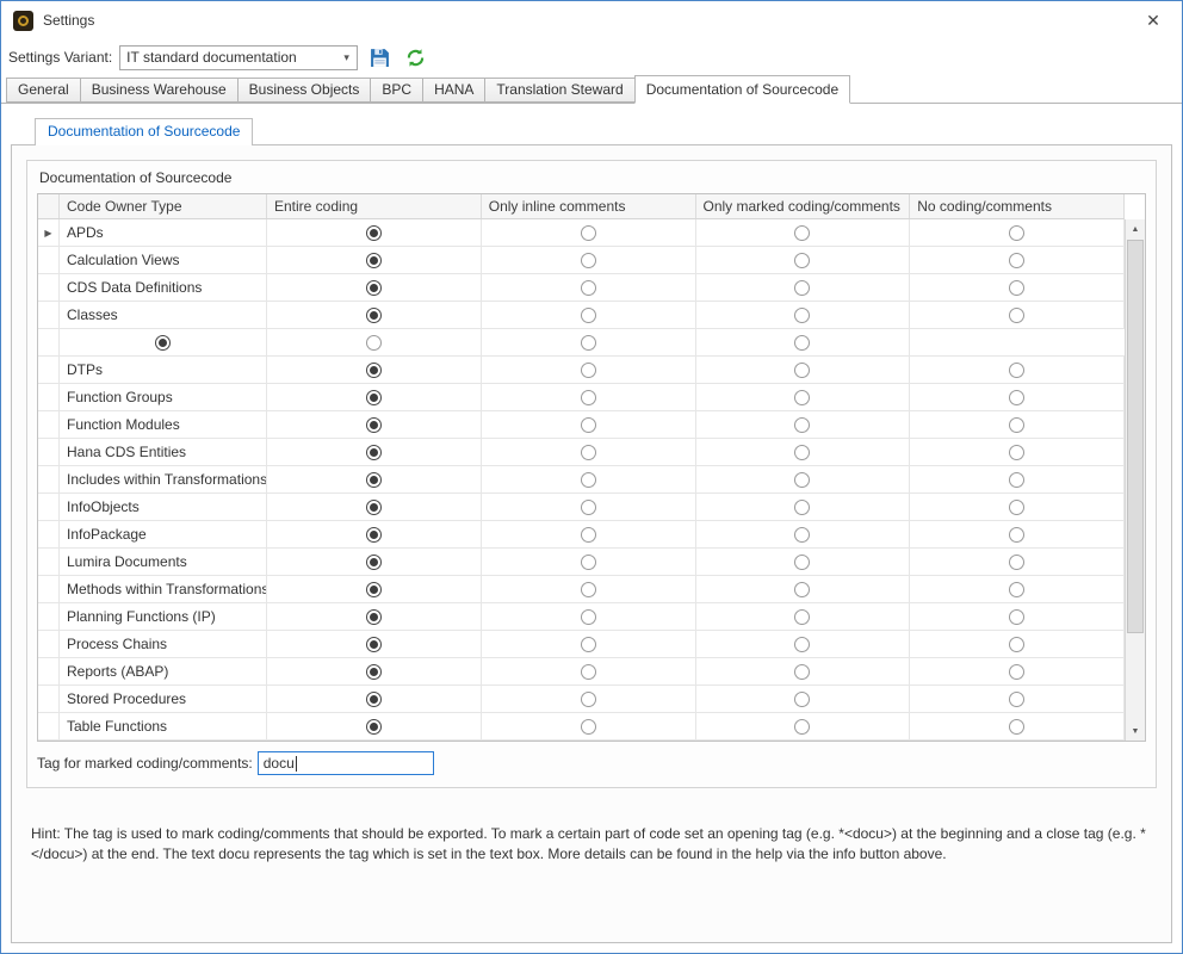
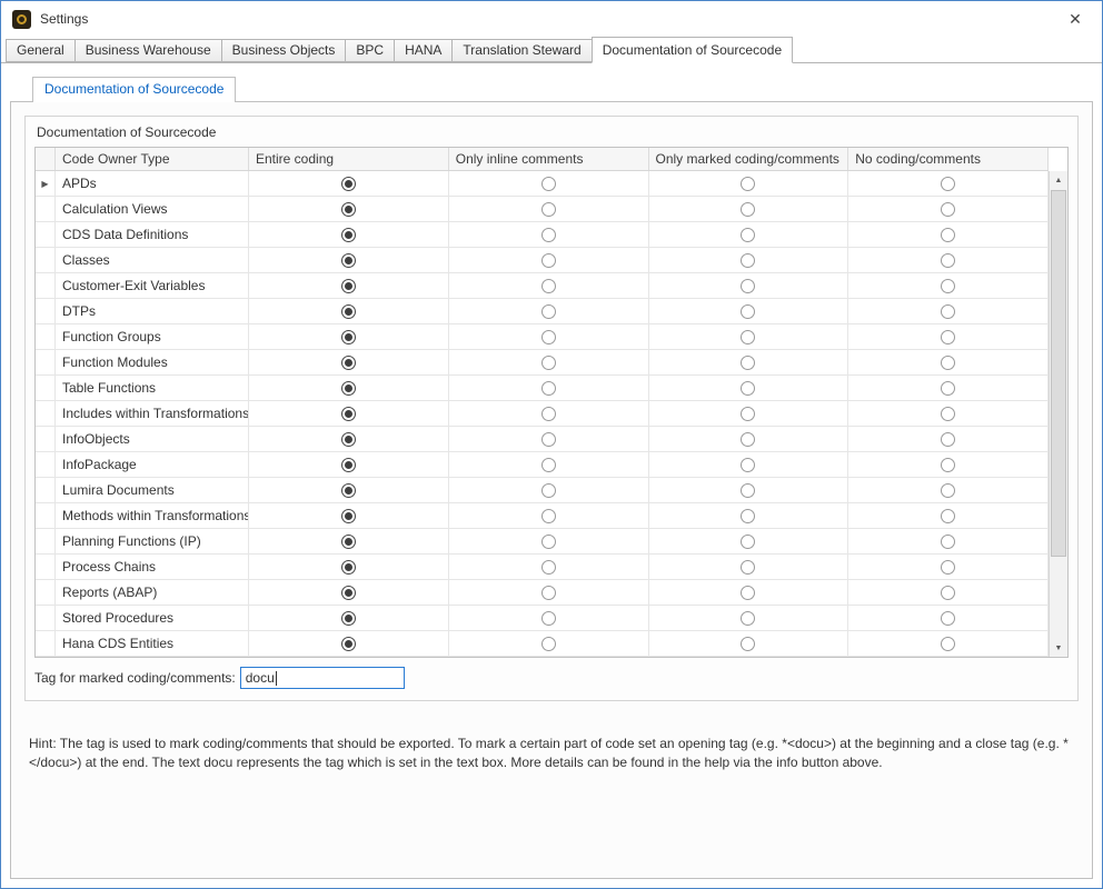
  Settings
  ✕
- Settings Variant:
- IT standard documentation
- ▾
  General
  Business Warehouse
  Business Objects
  BPC
  HANA
  Translation Steward
  Documentation of Sourcecode
  Documentation of Sourcecode
  Documentation of Sourcecode
  Code Owner Type
  Entire coding
  Only inline comments
  Only marked coding/comments
  No coding/comments
  ▶
  APDs
  Calculation Views
  CDS Data Definitions
  Classes
+ Customer-Exit Variables
  DTPs
  Function Groups
  Function Modules
- Hana CDS Entities
+ Table Functions
  Includes within Transformations
  InfoObjects
  InfoPackage
  Lumira Documents
  Methods within Transformations
  Planning Functions (IP)
  Process Chains
  Reports (ABAP)
  Stored Procedures
- Table Functions
+ Hana CDS Entities
  Tag for marked coding/comments:
  docu
  Hint: The tag is used to mark coding/comments that should be exported. To mark a certain part of code set an opening tag (e.g. *<docu>) at the beginning and a close tag (e.g. *</docu>) at the end. The text docu represents the tag which is set in the text box. More details can be found in the help via the info button above.
